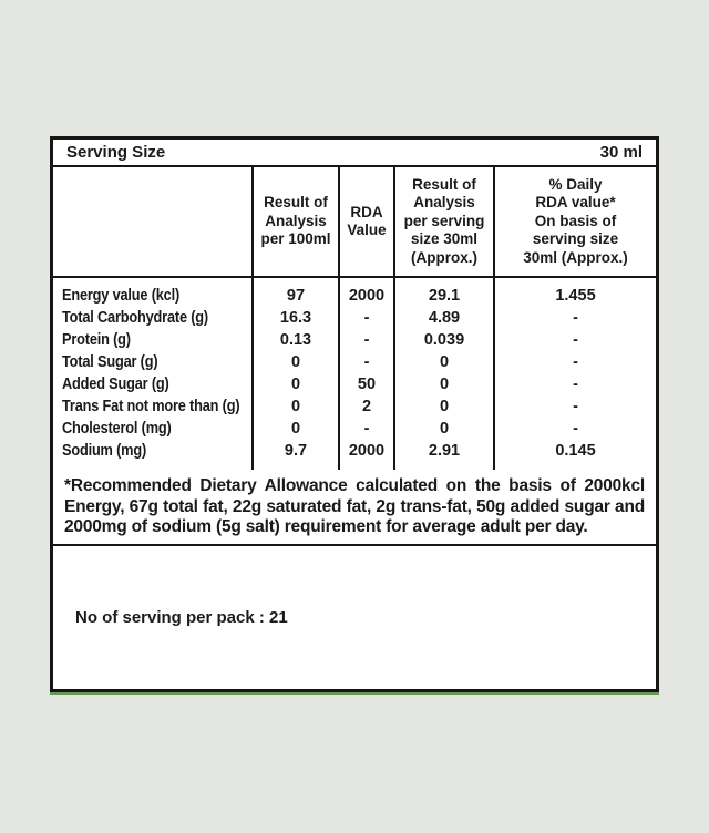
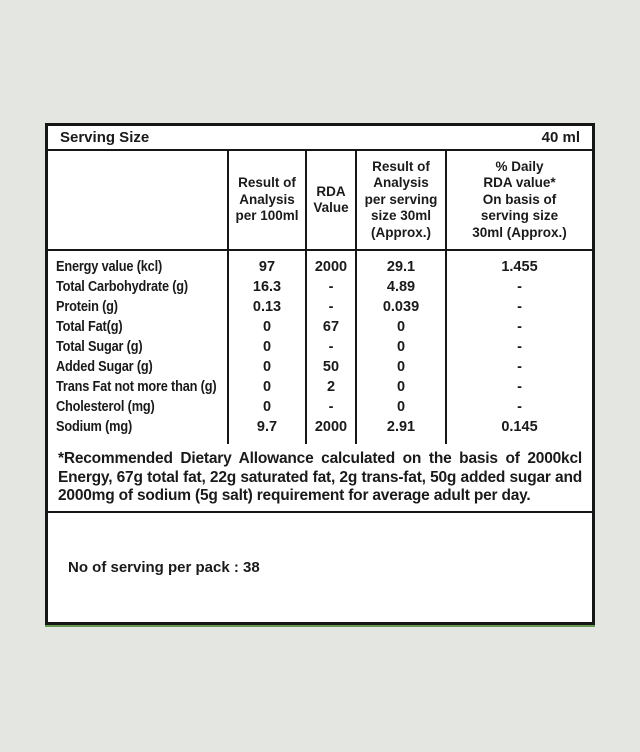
  Serving Size
- 30 ml
+ 40 ml
  	Result of Analysis per 100ml	RDA Value	Result of Analysis per serving size 30ml (Approx.)	% Daily RDA value* On basis of serving size 30ml (Approx.)
  Energy value (kcl)	97	2000	29.1	1.455
  Total Carbohydrate (g)	16.3	-	4.89	-
  Protein (g)	0.13	-	0.039	-
+ Total Fat(g)	0	67	0	-
  Total Sugar (g)	0	-	0	-
  Added Sugar (g)	0	50	0	-
  Trans Fat not more than (g)	0	2	0	-
  Cholesterol (mg)	0	-	0	-
  Sodium (mg)	9.7	2000	2.91	0.145
  *Recommended Dietary Allowance calculated on the basis of 2000kcl Energy, 67g total fat, 22g saturated fat, 2g trans-fat, 50g added sugar and 2000mg of sodium (5g salt) requirement for average adult per day.
- No of serving per pack : 21
+ No of serving per pack : 38
